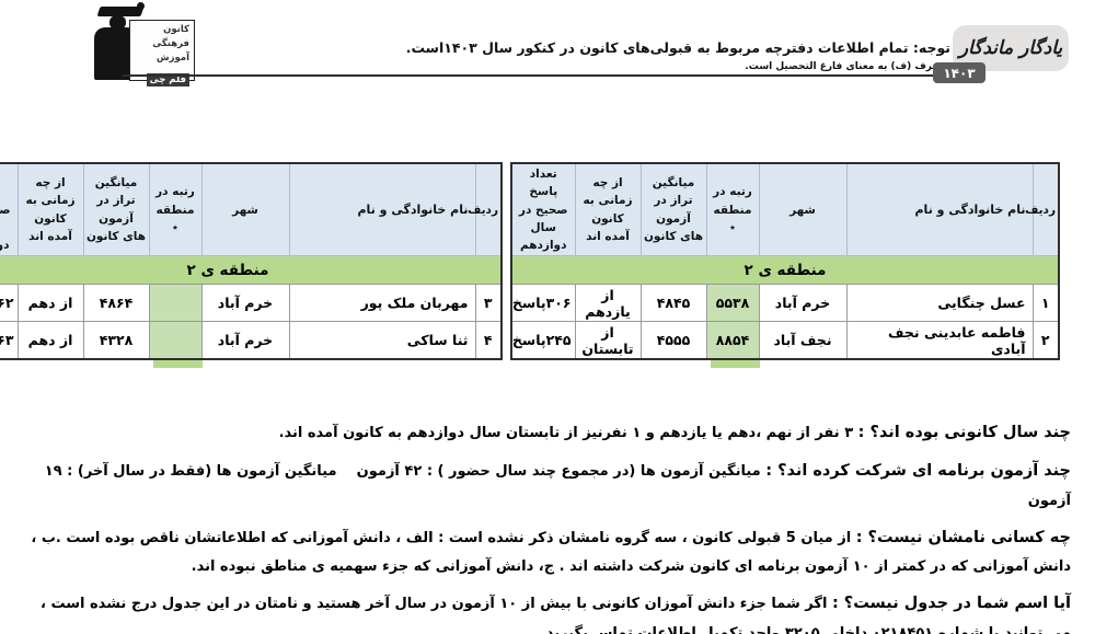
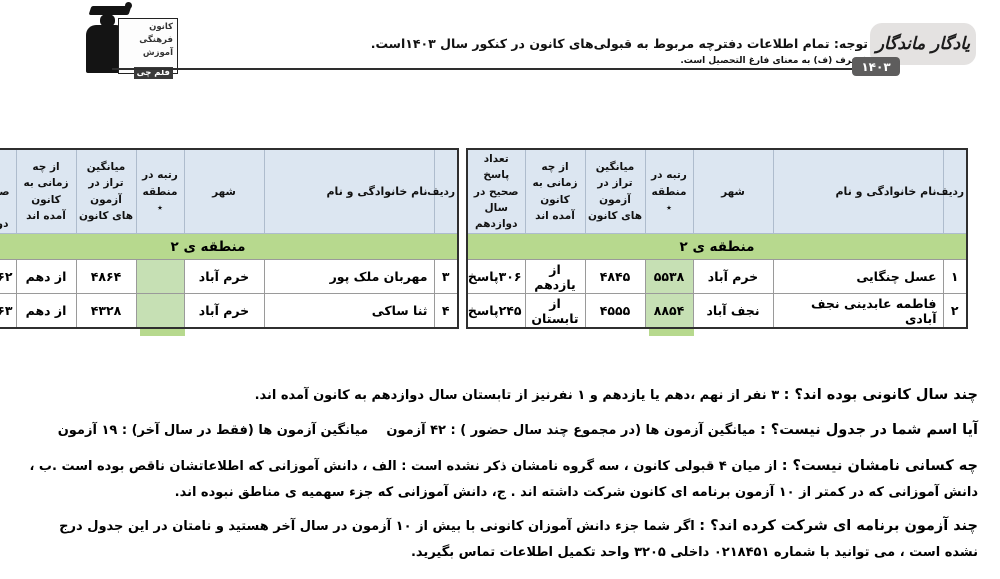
  کانون
  فرهنگی
  آموزش
  قلم چی
  توجه: تمام اطلاعات دفترچه مربوط به قبولی‌های کانون در کنکور سال ۱۴۰۳است.
  رف (ف) به معنای فارغ التحصیل است.
  یادگار ماندگار
  ۱۴۰۳
  ردیف	نام خانوادگی و نام	شهر	رتبه در منطقه ٭	میانگین تراز در آزمون های کانون	از چه زمانی به کانون آمده اند	تعداد پاسخ صحیح در سال دوازدهم
  منطقه ی ۲
  ۱	عسل چنگایی	خرم آباد	۵۵۳۸	۴۸۴۵	از یازدهم	۳۰۶پاسخ
  ۲	فاطمه عابدینی نجف آبادی	نجف آباد	۸۸۵۴	۴۵۵۵	از تابستان	۲۴۵پاسخ
  ردیف	نام خانوادگی و نام	شهر	رتبه در منطقه ٭	میانگین تراز در آزمون های کانون	از چه زمانی به کانون آمده اند	ص د
  منطقه ی ۲
  ۳	مهربان ملک پور	خرم آباد		۴۸۶۴	از دهم	۶۲
  ۴	ثنا ساکی	خرم آباد		۴۳۲۸	از دهم	۶۳
  چند سال کانونی بوده اند؟ : ۳ نفر از نهم ،دهم یا یازدهم و ۱ نفرنیز از تابستان سال دوازدهم به کانون آمده اند.
- چند آزمون برنامه ای شرکت کرده اند؟ : میانگین آزمون ها (در مجموع چند سال حضور ) : ۴۲ آزمون میانگین آزمون ها (فقط در سال آخر) : ۱۹ آزمون
+ آیا اسم شما در جدول نیست؟ : میانگین آزمون ها (در مجموع چند سال حضور ) : ۴۲ آزمون میانگین آزمون ها (فقط در سال آخر) : ۱۹ آزمون
- چه کسانی نامشان نیست؟ : از میان 5 قبولی کانون ، سه گروه نامشان ذکر نشده است : الف ، دانش آموزانی که اطلاعاتشان ناقص بوده است .ب ، دانش آموزانی که در کمتر از ۱۰ آزمون برنامه ای کانون شرکت داشته اند . ج، دانش آموزانی که جزء سهمیه ی مناطق نبوده اند.
+ چه کسانی نامشان نیست؟ : از میان ۴ قبولی کانون ، سه گروه نامشان ذکر نشده است : الف ، دانش آموزانی که اطلاعاتشان ناقص بوده است .ب ، دانش آموزانی که در کمتر از ۱۰ آزمون برنامه ای کانون شرکت داشته اند . ج، دانش آموزانی که جزء سهمیه ی مناطق نبوده اند.
- آیا اسم شما در جدول نیست؟ : اگر شما جزء دانش آموزان کانونی با بیش از ۱۰ آزمون در سال آخر هستید و نامتان در این جدول درج نشده است ، می توانید با شماره ۰۲۱۸۴۵۱ داخلی ۳۲۰۵ واحد تکمیل اطلاعات تماس بگیرید
+ چند آزمون برنامه ای شرکت کرده اند؟ : اگر شما جزء دانش آموزان کانونی با بیش از ۱۰ آزمون در سال آخر هستید و نامتان در این جدول درج نشده است ، می توانید با شماره ۰۲۱۸۴۵۱ داخلی ۳۲۰۵ واحد تکمیل اطلاعات تماس بگیرید.
